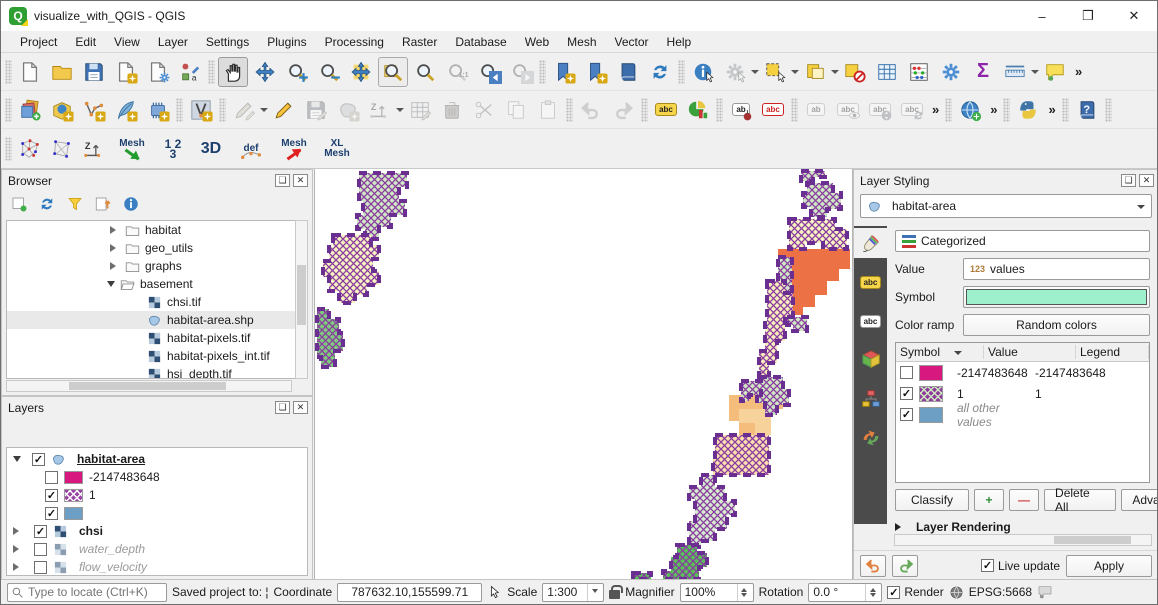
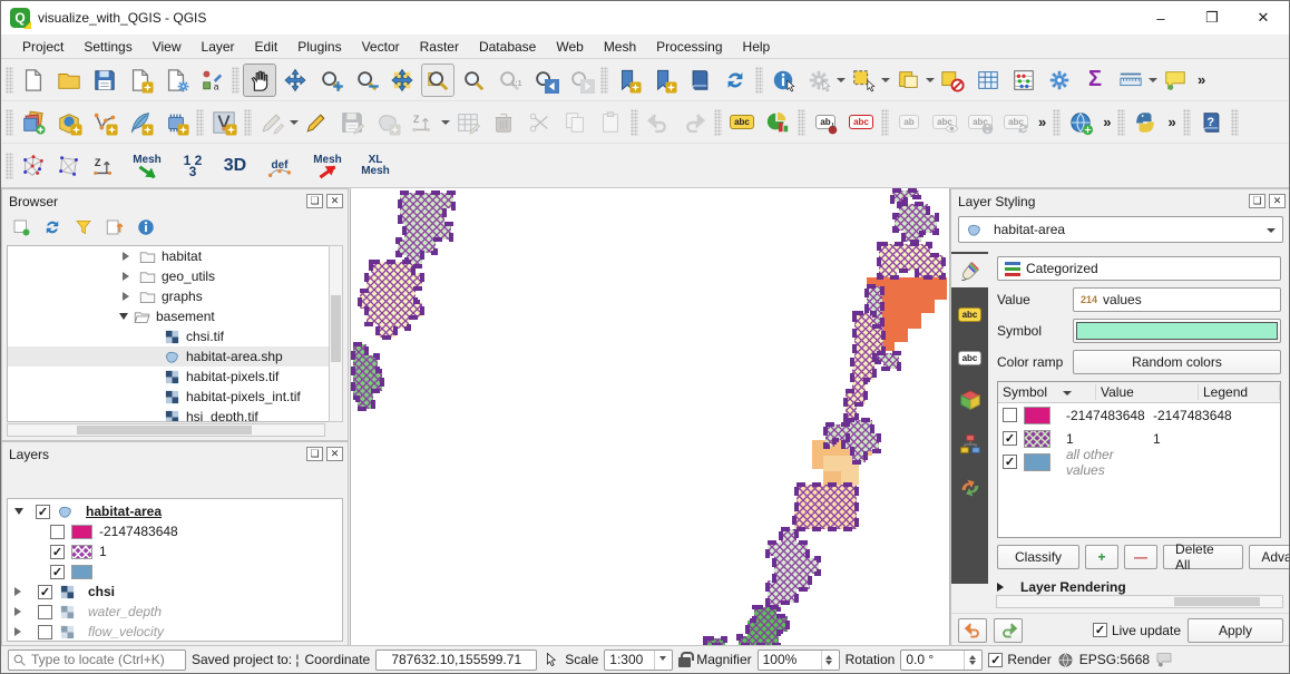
  Q
  visualize_with_QGIS - QGIS
  –
  ❒
  ✕
  Project
- Edit
+ Settings
  View
  Layer
- Settings
+ Edit
  Plugins
- Processing
+ Vector
  Raster
  Database
  Web
  Mesh
- Vector
+ Processing
  Help
  a
  Σ
  »
  abc
  ab
  abc
  ab
  abc
  abc
  abc
  »
  »
  »
  ?
  Mesh
  1 2
  3
  3D
  def
  Mes
  XL
  Mesh
  Browser
  ❏
  ✕
  habitat
  geo_utils
  graphs
  basement
  chsi.tif
  habitat-area.shp
  habitat-pixels.tif
  habitat-pixels_int.tif
  hsi_depth.tif
  Layers
  ❏
  ✕
  ✓
  habitat-area
  -2147483648
  ✓
  1
  ✓
  ✓
  chsi
  water_depth
  flow_velocity
  Layer Styling
  ❏
  ✕
  habitat-area
  abc
  abc
  Categorized
  Value
- 123
+ 214
  values
  Symbol
  Color ramp
  Random colors
  Symbol
  Value
  Legend
  -2147483648
  -2147483648
  ✓
  1
  1
  ✓
  all other values
  Classify
  +
  —
  Delete All
  Layer Rendering
  ✓
  Live update
  Apply
  Type to locate (Ctrl+K)
  Saved project to: ¦
  Coordinate
  787632.10,155599.71
  Scale
  1:300
  Magnifier
  100%
  Rotation
  0.0 °
  ✓
  Render
  EPSG:5668
